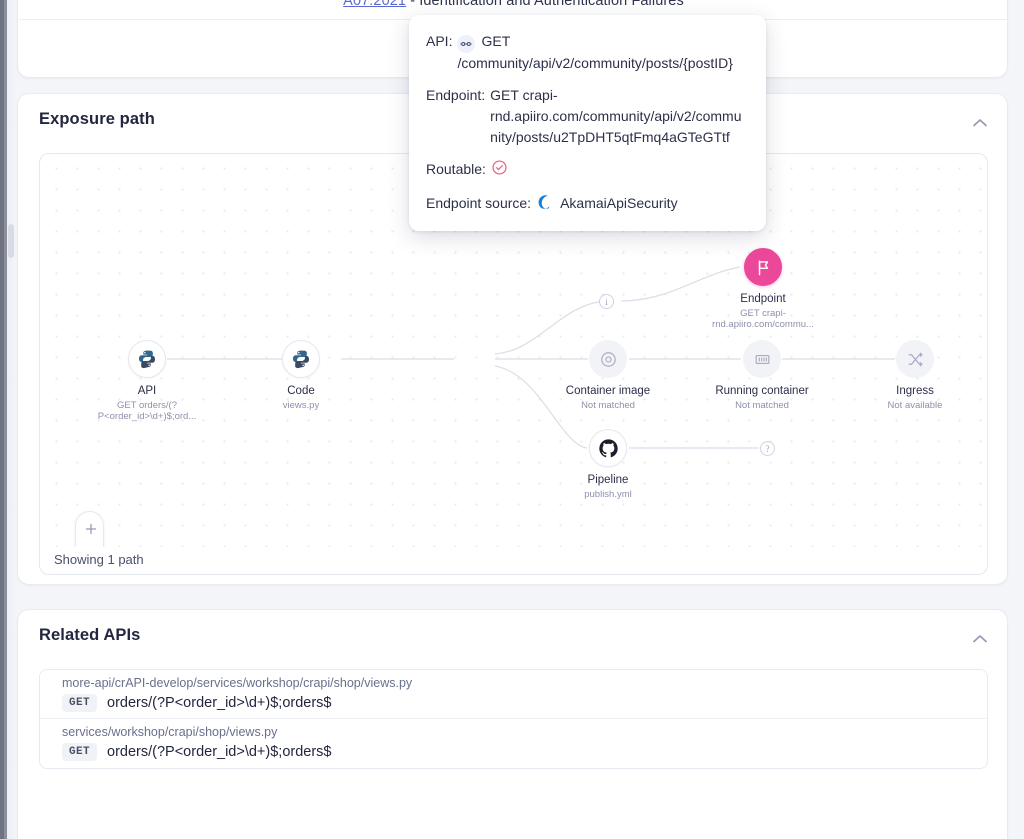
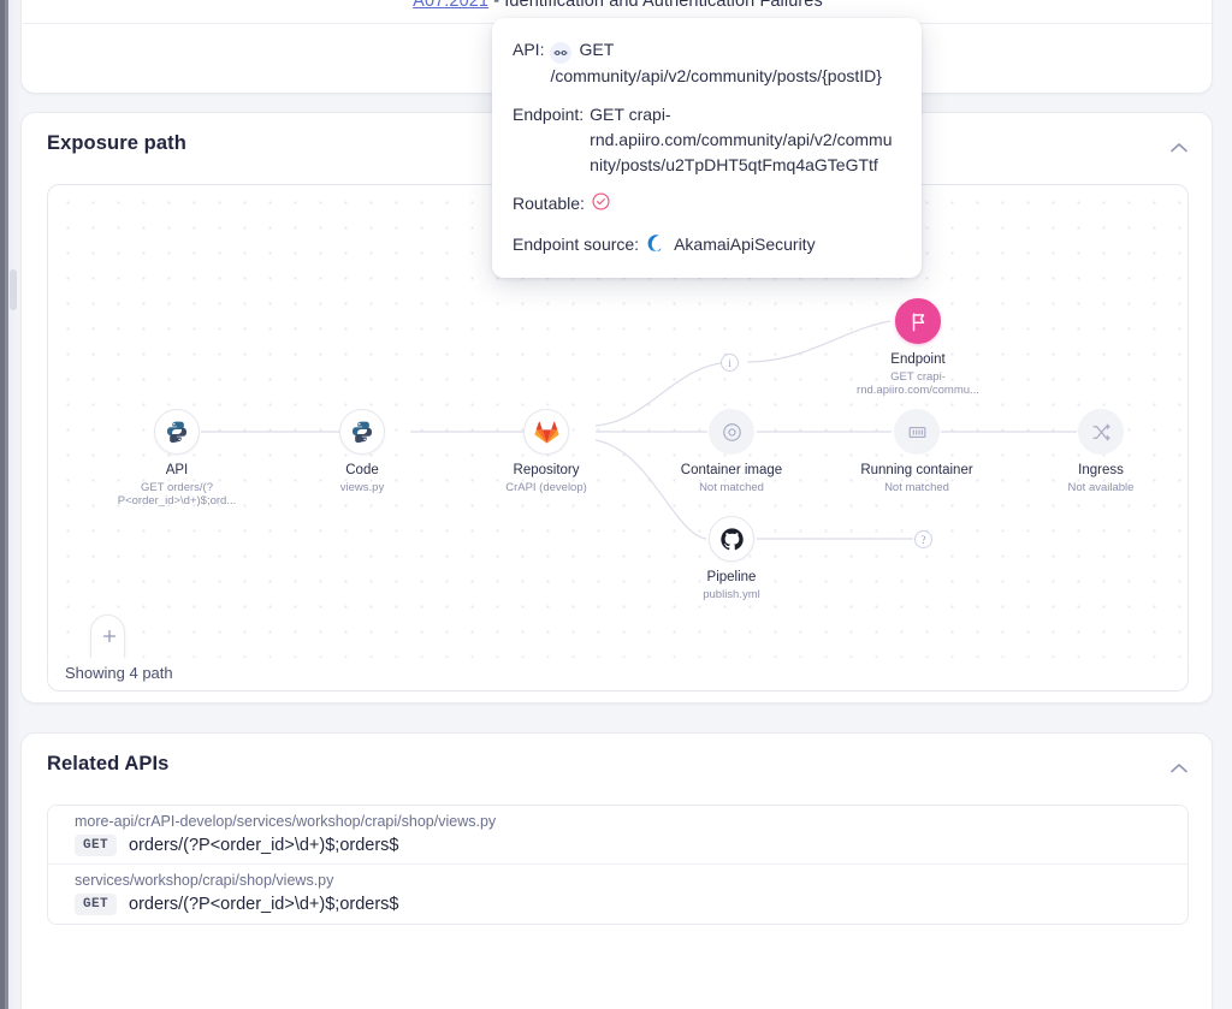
  A07:2021 - Identification and Authentication Failures
  Exposure path
  i
  ?
  API
  GET orders/(?
  P<order_id>\d+)$;ord...
  Code
  views.py
+ Repository
+ CrAPI (develop)
  Container image
  Not matched
  Running container
  Not matched
  Ingress
  Not available
  Endpoint
  GET crapi-
  rnd.apiiro.com/commu...
  Pipeline
  publish.yml
- Showing 1 path
+ Showing 4 path
  Related APIs
  more-api/crAPI-develop/services/workshop/crapi/shop/views.py
  GET
  orders/(?P<order_id>\d+)$;orders$
  services/workshop/crapi/shop/views.py
  GET
  orders/(?P<order_id>\d+)$;orders$
  API:
  GET /community/api/v2/community/posts/{postID}
  Endpoint:
  GET crapi-rnd.apiiro.com/community/api/v2/community/posts/u2TpDHT5qtFmq4aGTeGTtf
  Routable:
  Endpoint source:
  AkamaiApiSecurity
